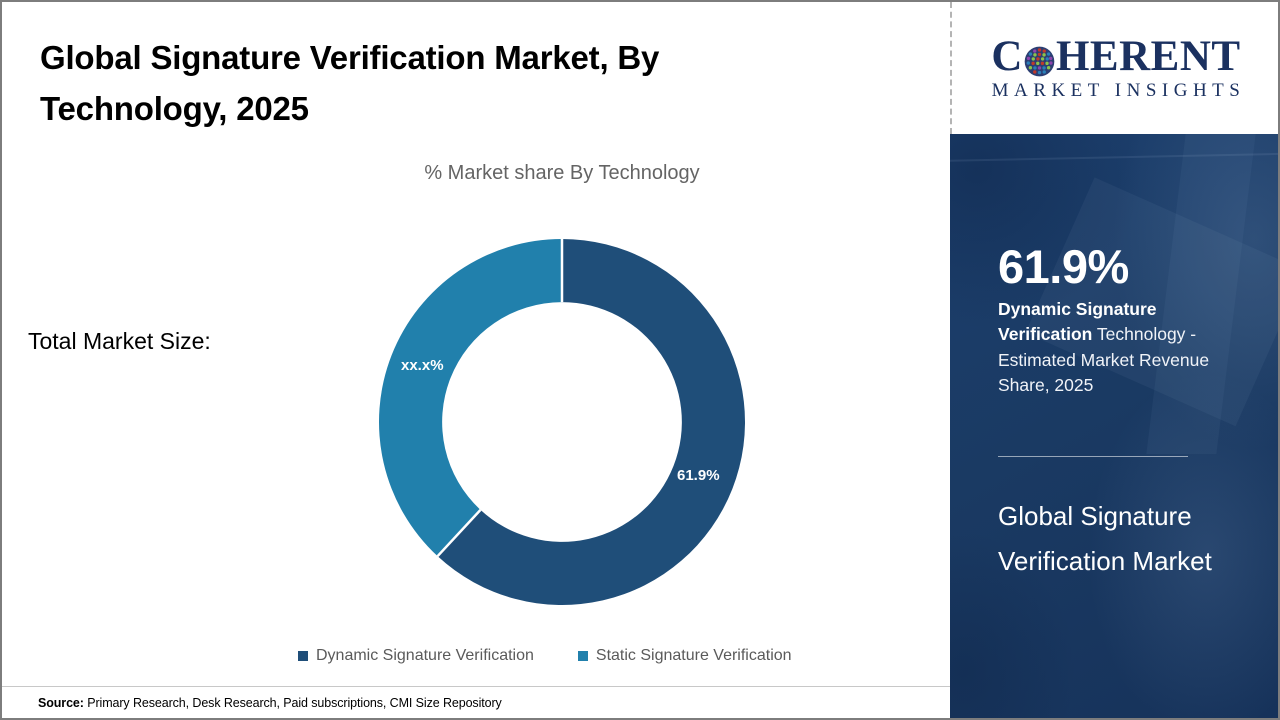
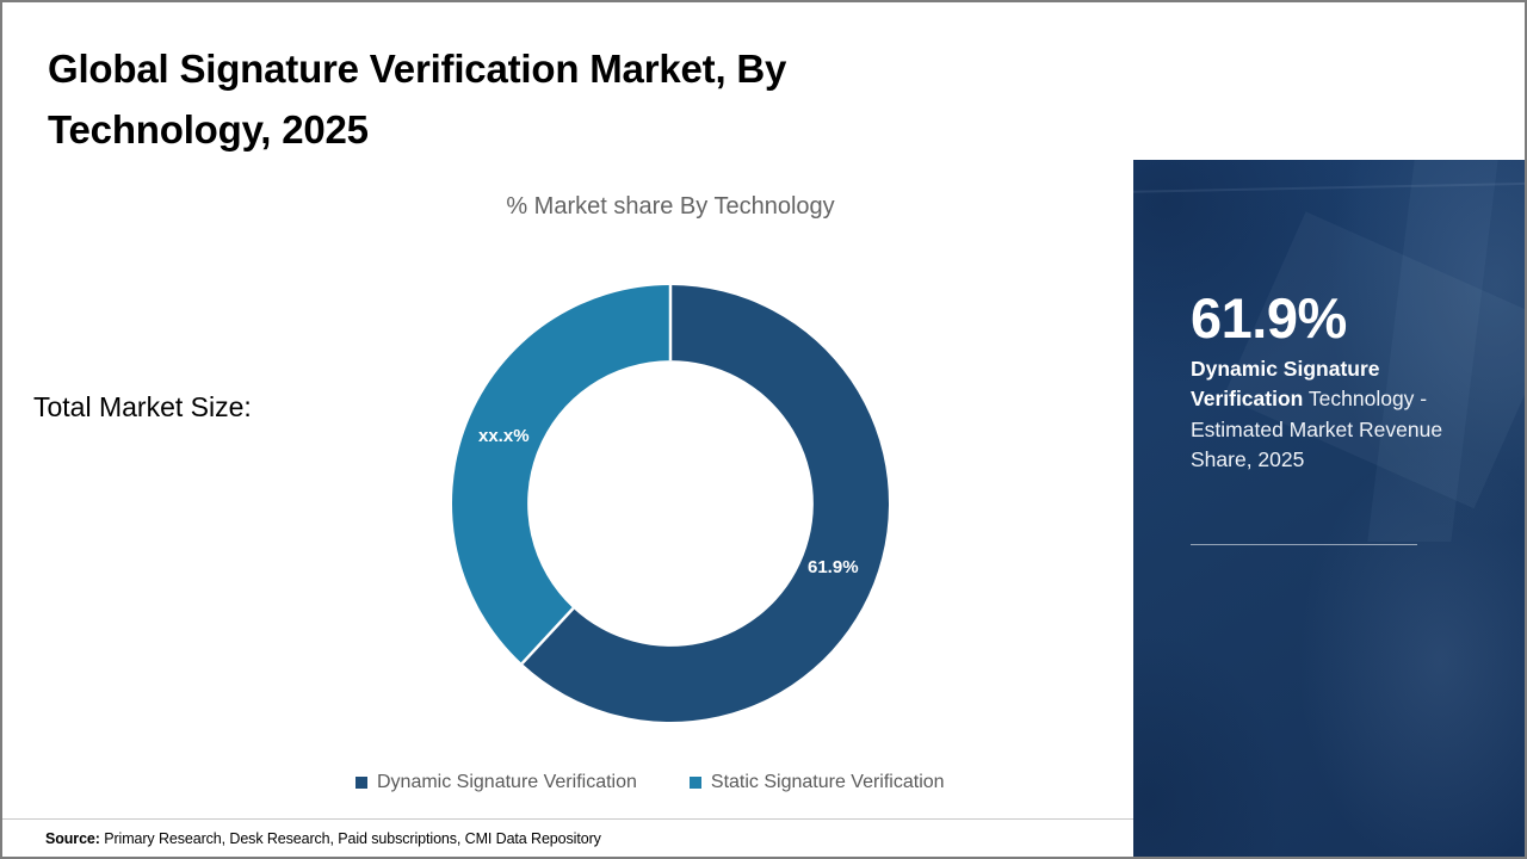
  Global Signature Verification Market, By Technology, 2025
  % Market share By Technology
  Total Market Size:
  xx.x%
  61.9%
  Dynamic Signature Verification
  Static Signature Verification
- Source: Primary Research, Desk Research, Paid subscriptions, CMI Size Repository
+ Source: Primary Research, Desk Research, Paid subscriptions, CMI Data Repository
- C
- HERENT
- MARKET INSIGHTS
  61.9%
  Dynamic Signature Verification Technology - Estimated Market Revenue Share, 2025
- Global Signature Verification Market
